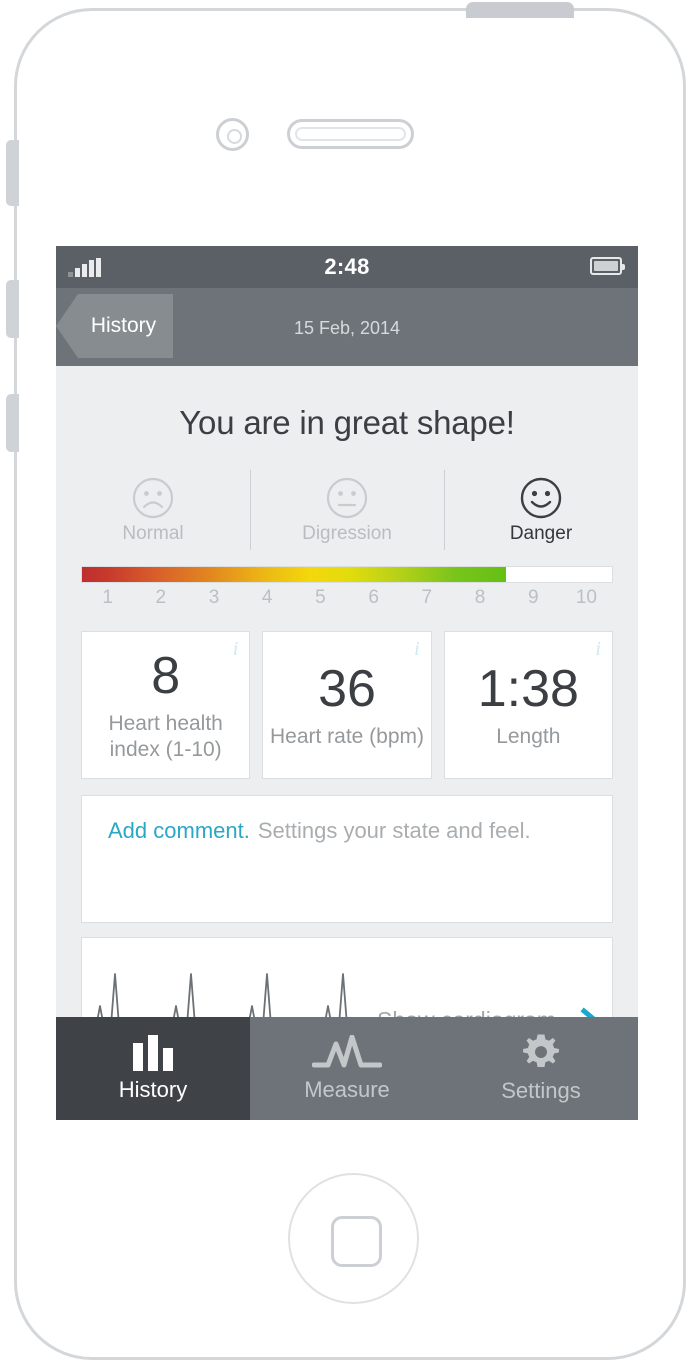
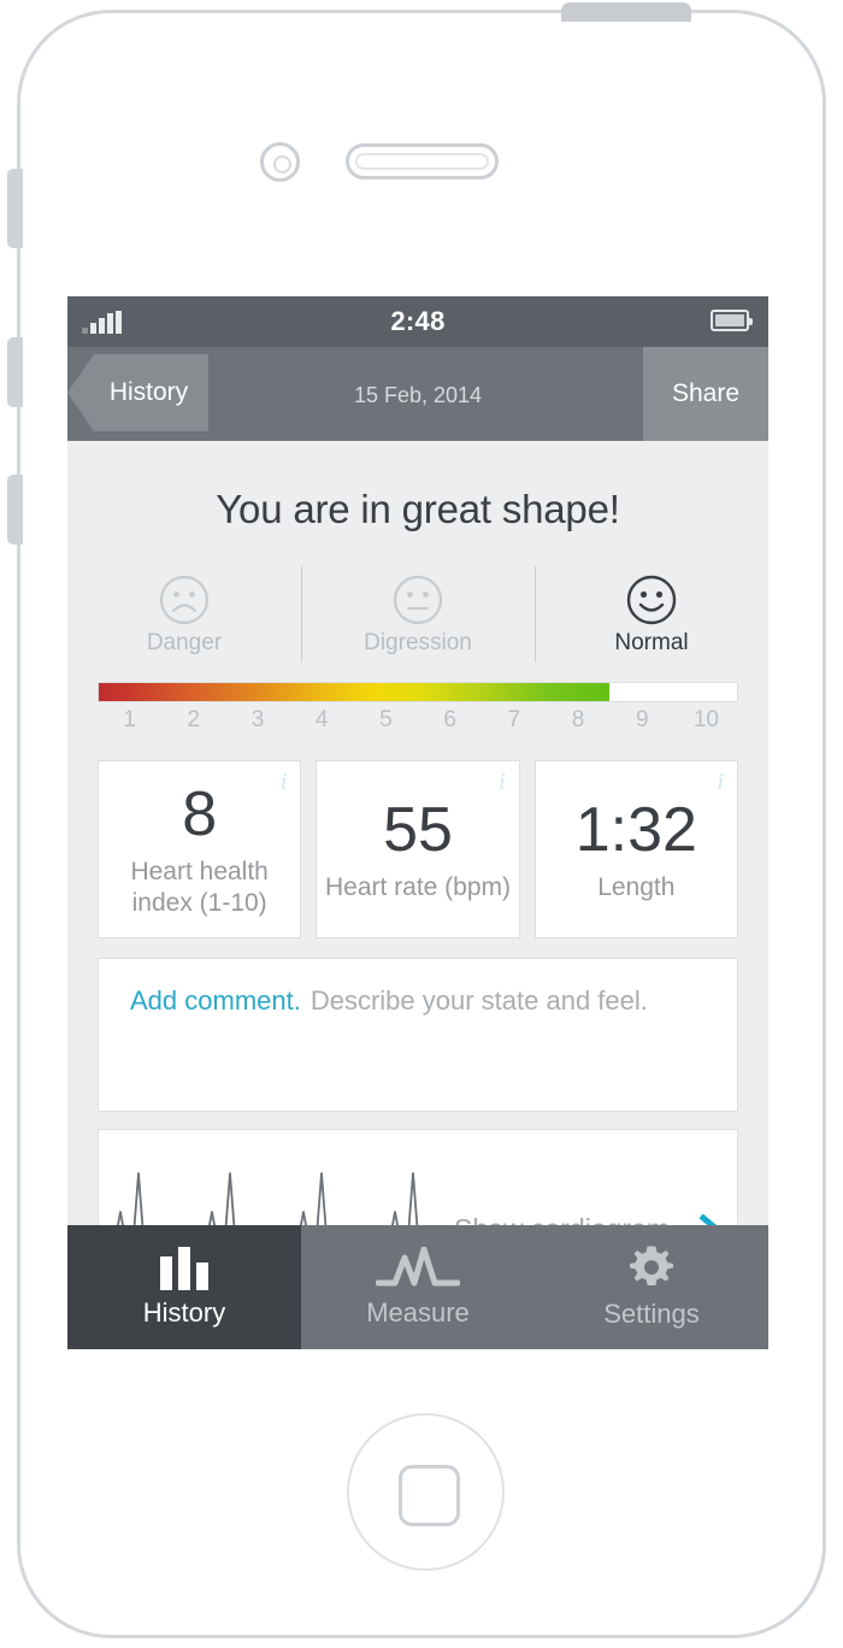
  2:48
  History
  15 Feb, 2014
+ Share
  You are in great shape!
- Normal
+ Danger
  Digression
- Danger
+ Normal
  1
  2
  3
  4
  5
  6
  7
  8
  9
  10
  i
  8
  Heart health index (1-10)
  i
- 36
+ 55
  Heart rate (bpm)
  i
- 1:38
+ 1:32
  Length
- Add comment. Settings your state and feel.
+ Add comment. Describe your state and feel.
  History
  Measure
  Settings
